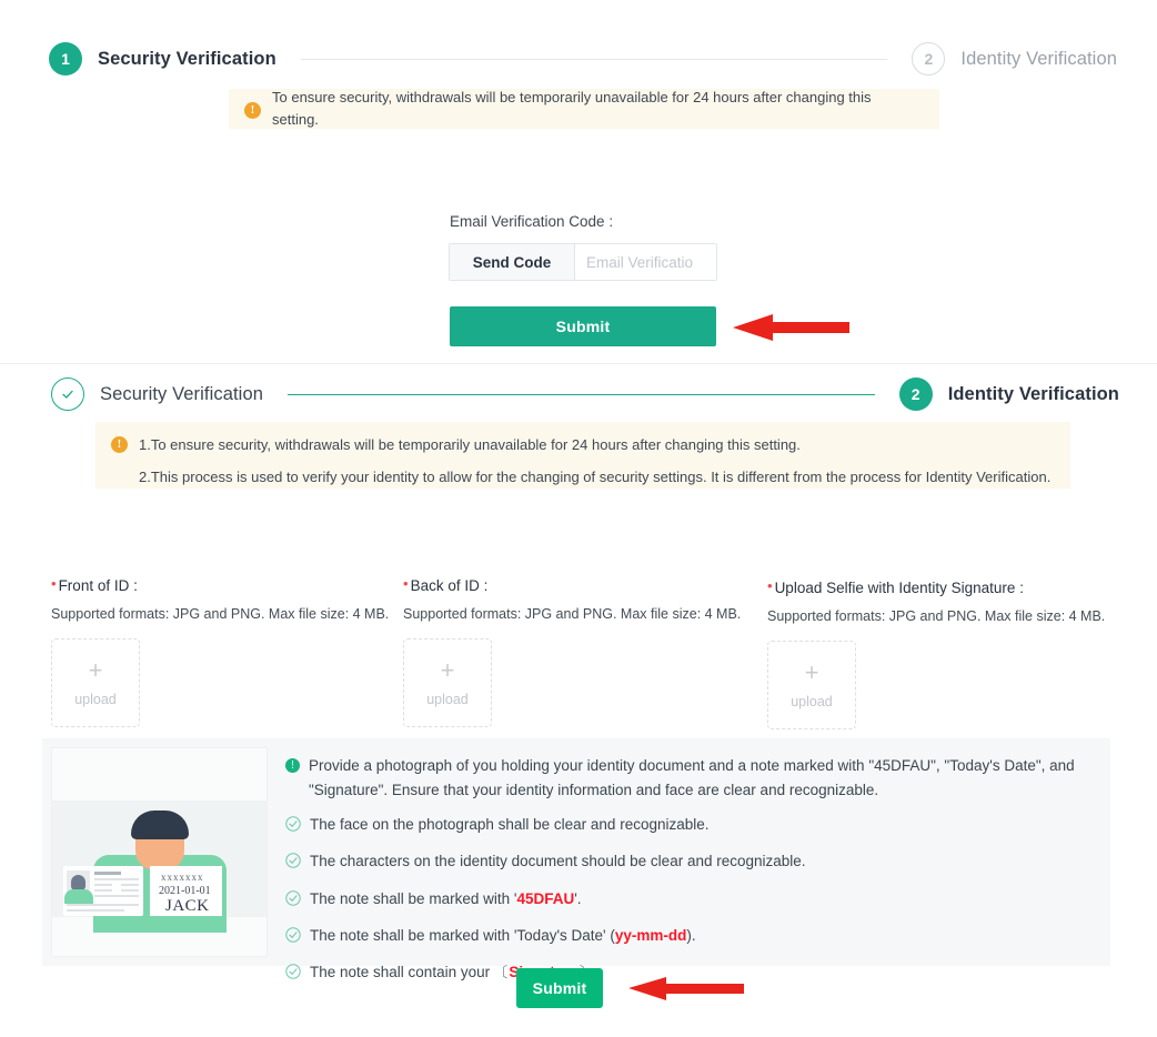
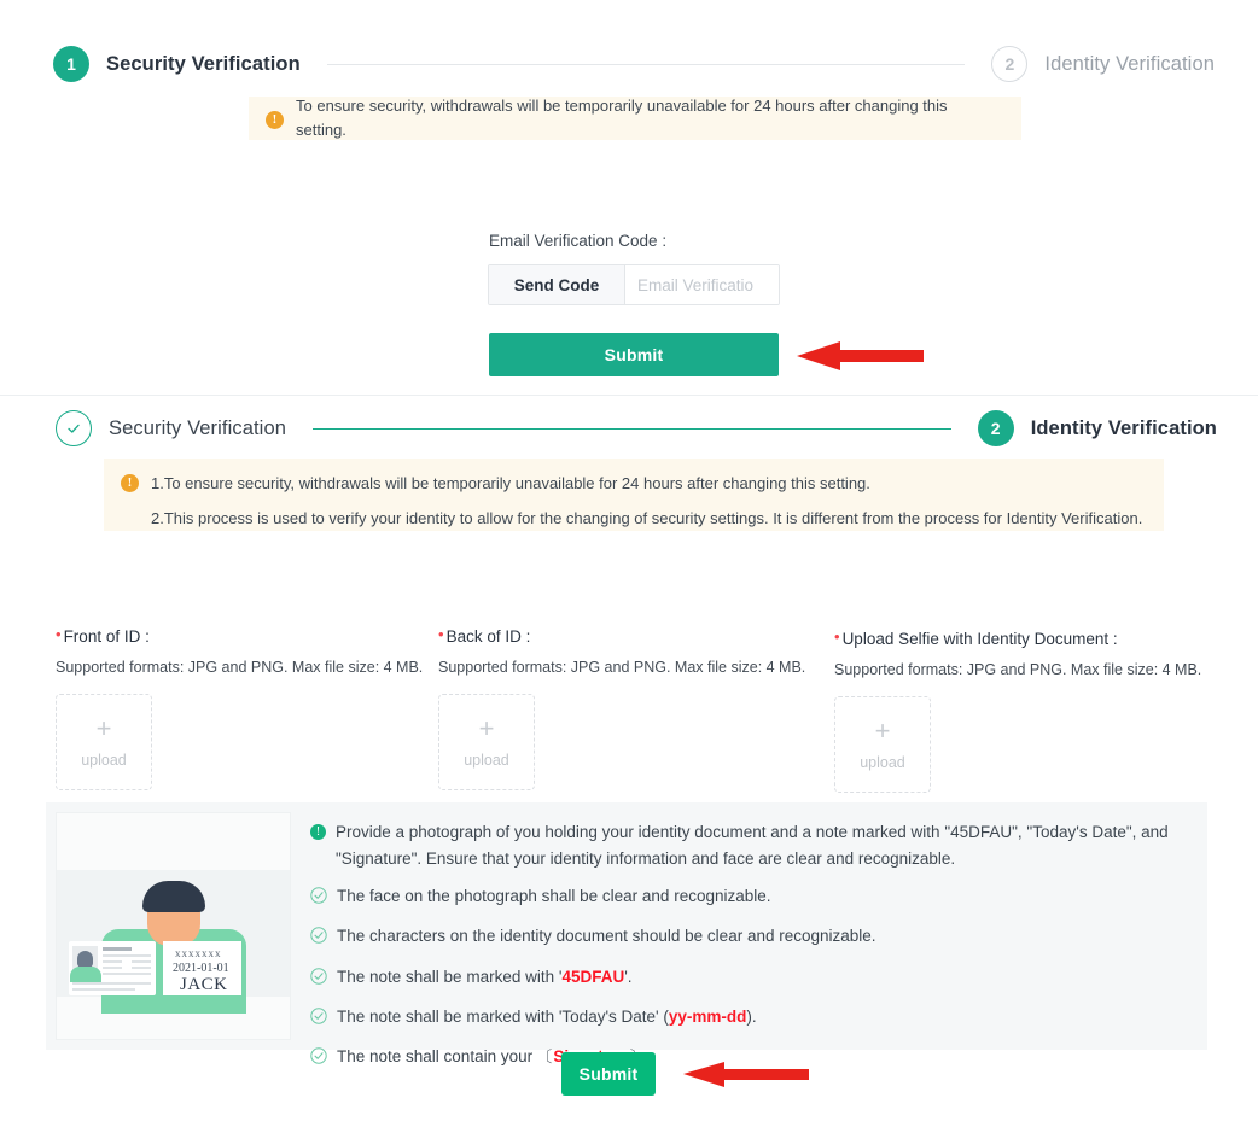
  1
  Security Verification
  2
  Identity Verification
  !
  To ensure security, withdrawals will be temporarily unavailable for 24 hours after changing this setting.
  Email Verification Code :
  Send Code
  Email Verificatio
  Submit
  Security Verification
  2
  Identity Verification
  !
  1.To ensure security, withdrawals will be temporarily unavailable for 24 hours after changing this setting.
  2.This process is used to verify your identity to allow for the changing of security settings. It is different from the process for Identity Verification.
  • Front of ID :
  Supported formats: JPG and PNG. Max file size: 4 MB.
  +
  upload
  • Back of ID :
  Supported formats: JPG and PNG. Max file size: 4 MB.
  +
  upload
- • Upload Selfie with Identity Signature :
+ • Upload Selfie with Identity Document :
  Supported formats: JPG and PNG. Max file size: 4 MB.
  +
  upload
  xxxxxxx
  2021-01-01
  JACK
  !
  Provide a photograph of you holding your identity document and a note marked with "45DFAU", "Today's Date", and "Signature". Ensure that your identity information and face are clear and recognizable.
  The face on the photograph shall be clear and recognizable.
  The characters on the identity document should be clear and recognizable.
  The note shall be marked with '45DFAU'.
  The note shall be marked with 'Today's Date' (yy-mm-dd).
  The note shall contain your 〔S
  Submit
